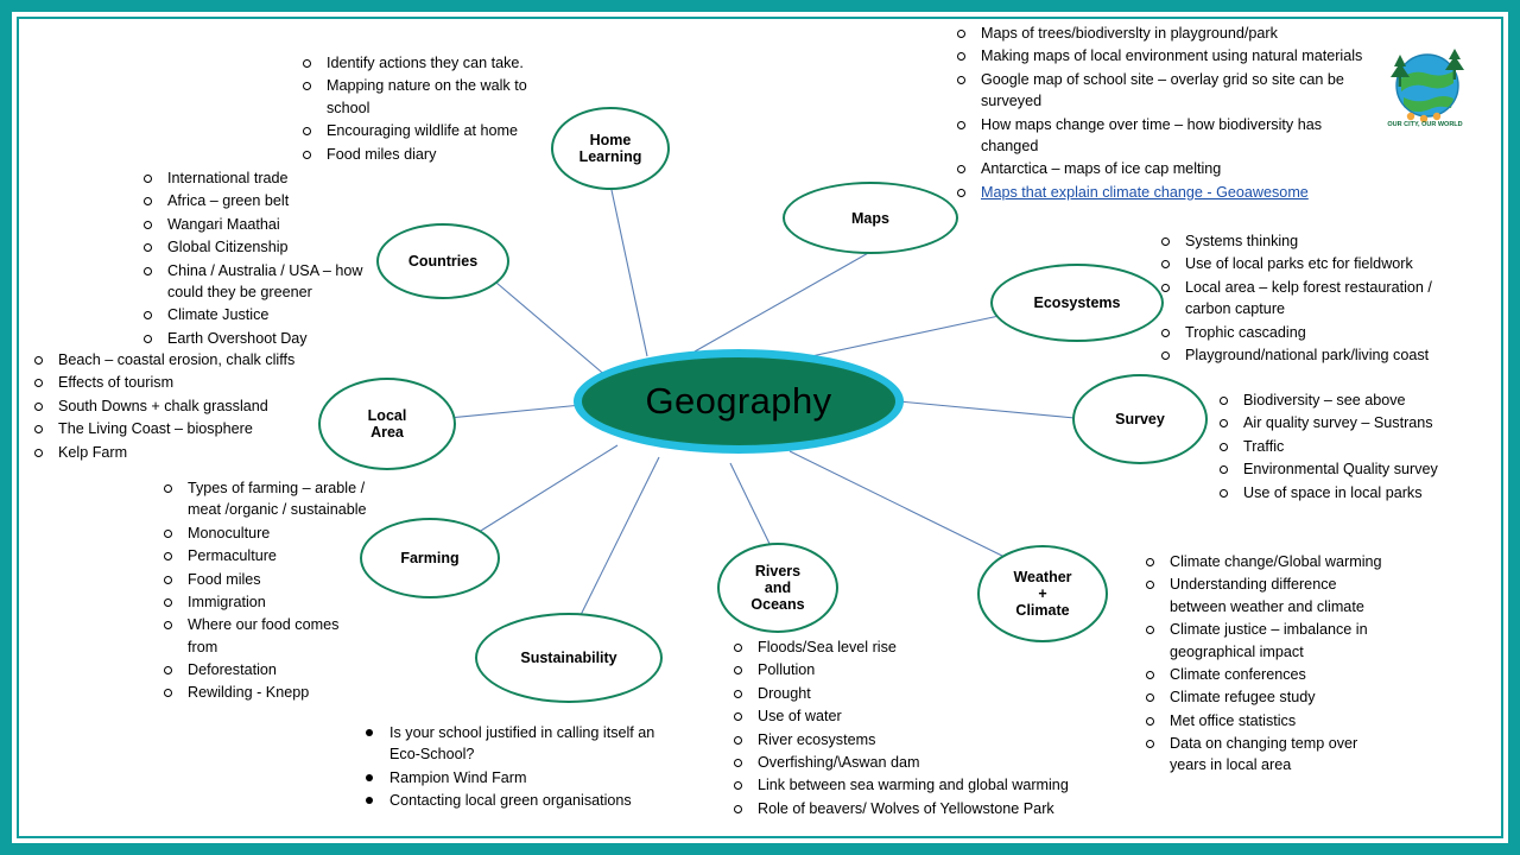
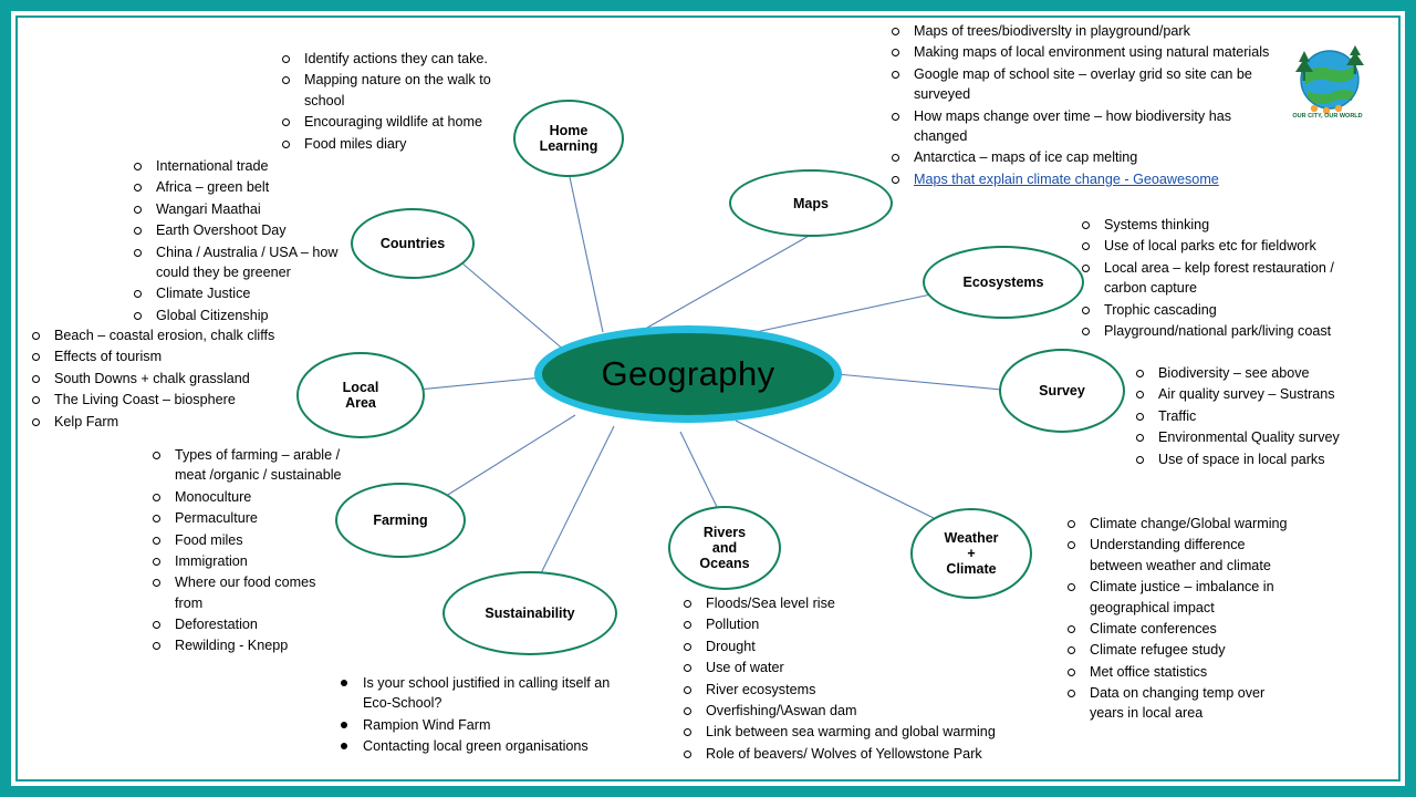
  Geography
  Home
  Learning
  Maps
  Countries
  Ecosystems
  Local
  Area
  Survey
  Farming
  Sustainability
  Rivers
  and
  Oceans
  Weather
  +
  Climate
  Identify actions they can take.
  Mapping nature on the walk to school
  Encouraging wildlife at home
  Food miles diary
  Maps of trees/biodiverslty in playground/park
  Making maps of local environment using natural materials
  Google map of school site – overlay grid so site can be surveyed
  How maps change over time – how biodiversity has changed
  Antarctica – maps of ice cap melting
  Maps that explain climate change - Geoawesome
  International trade
  Africa – green belt
  Wangari Maathai
- Global Citizenship
+ Earth Overshoot Day
  China / Australia / USA – how could they be greener
  Climate Justice
- Earth Overshoot Day
+ Global Citizenship
  Systems thinking
  Use of local parks etc for fieldwork
  Local area – kelp forest restauration / carbon capture
  Trophic cascading
  Playground/national park/living coast
  Beach – coastal erosion, chalk cliffs
  Effects of tourism
  South Downs + chalk grassland
  The Living Coast – biosphere
  Kelp Farm
  Biodiversity – see above
  Air quality survey – Sustrans
  Traffic
  Environmental Quality survey
  Use of space in local parks
  Types of farming – arable / meat /organic / sustainable
  Monoculture
  Permaculture
  Food miles
  Immigration
  Where our food comes from
  Deforestation
  Rewilding - Knepp
  Is your school justified in calling itself an Eco-School?
  Rampion Wind Farm
  Contacting local green organisations
  Floods/Sea level rise
  Pollution
  Drought
  Use of water
  River ecosystems
  Overfishing/\Aswan dam
  Link between sea warming and global warming
  Role of beavers/ Wolves of Yellowstone Park
  Climate change/Global warming
  Understanding difference between weather and climate
  Climate justice – imbalance in geographical impact
  Climate conferences
  Climate refugee study
  Met office statistics
  Data on changing temp over years in local area
